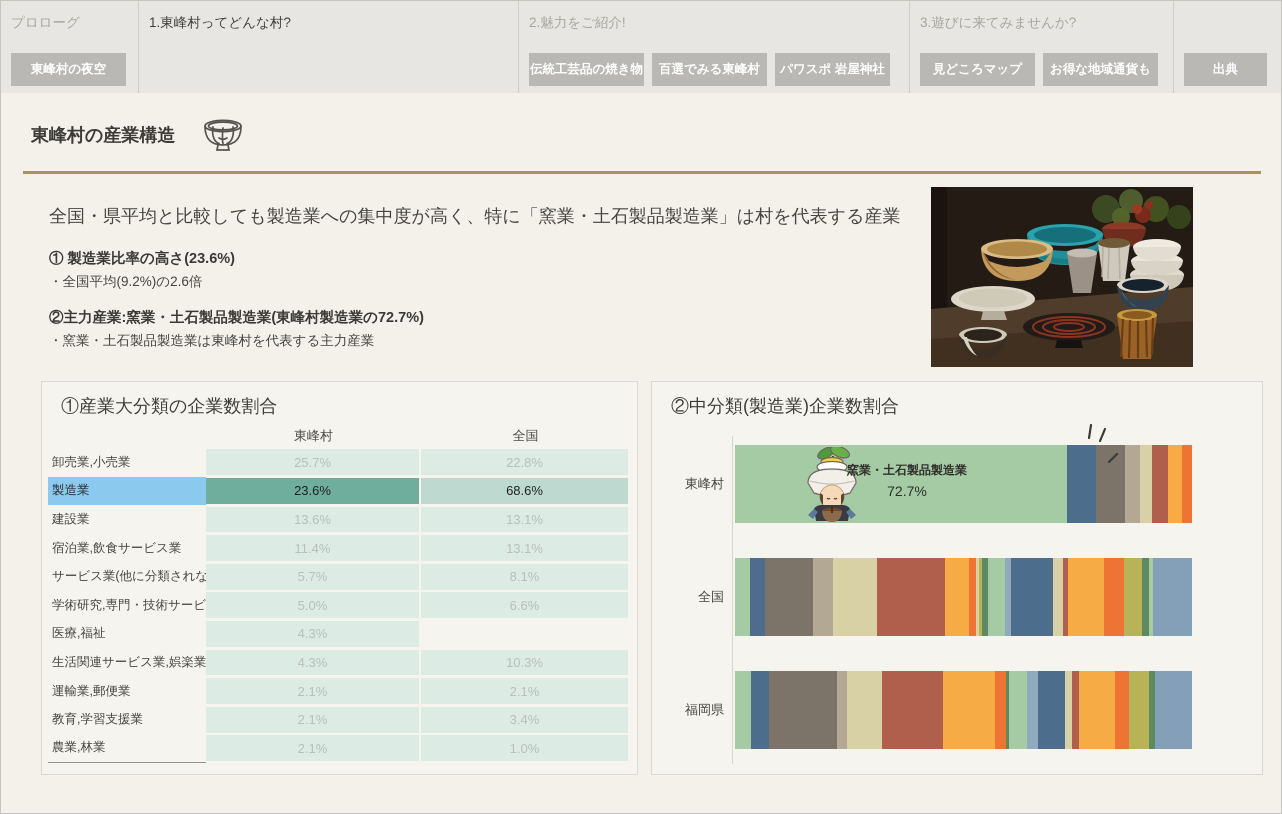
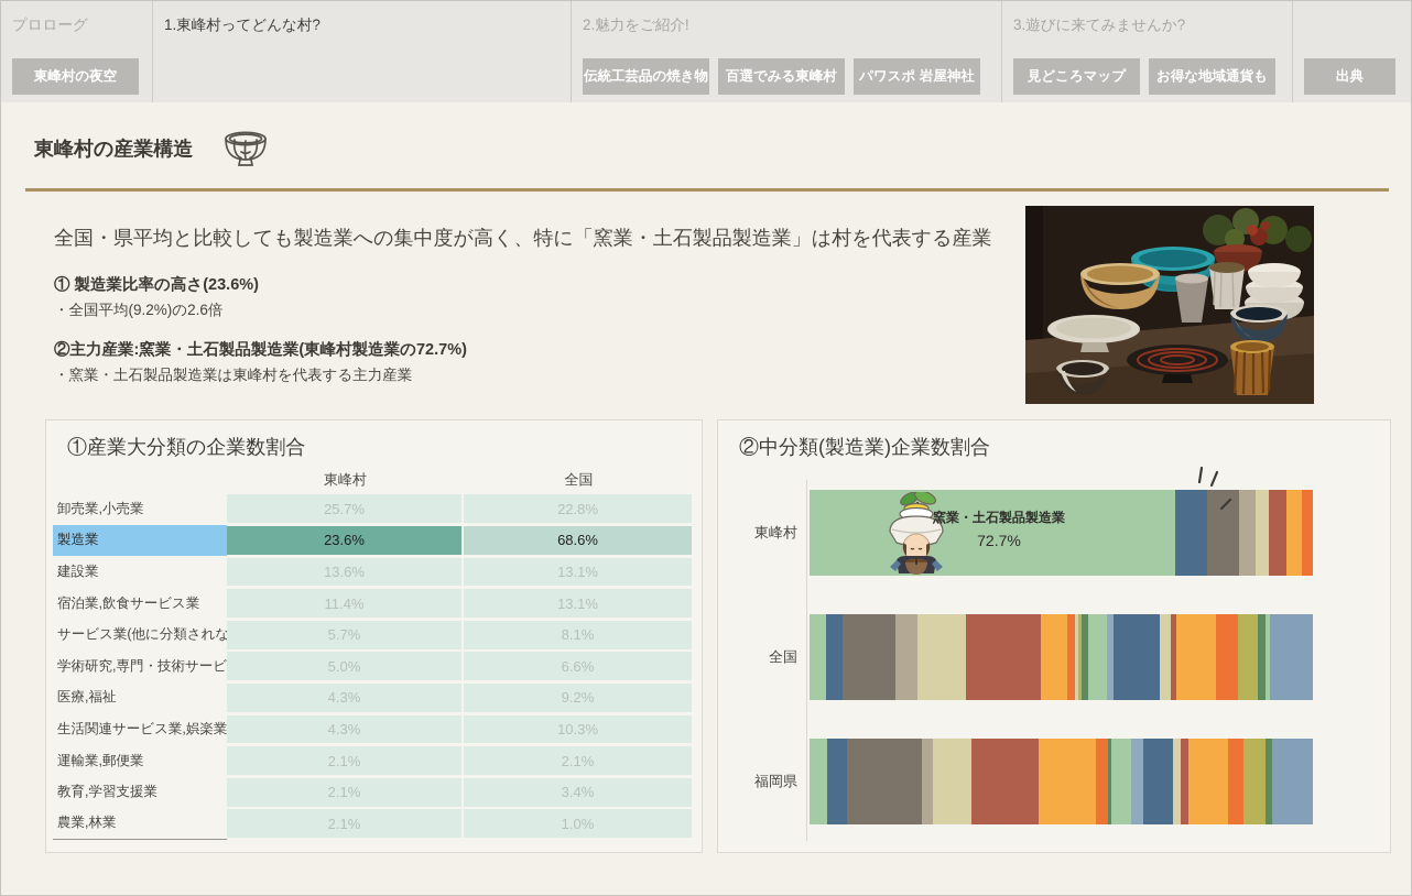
  プロローグ
  東峰村の夜空
  1.東峰村ってどんな村?
  2.魅力をご紹介!
  伝統工芸品の焼き物
  百選でみる東峰村
  パワスポ 岩屋神社
  3.遊びに来てみませんか?
  見どころマップ
  お得な地域通貨も
  出典
  東峰村の産業構造
  全国・県平均と比較しても製造業への集中度が高く、特に「窯業・土石製品製造業」は村を代表する産業
  ① 製造業比率の高さ(23.6%)
  ・全国平均(9.2%)の2.6倍
  ②主力産業:窯業・土石製品製造業(東峰村製造業の72.7%)
  ・窯業・土石製品製造業は東峰村を代表する主力産業
  ①産業大分類の企業数割合
  東峰村
  全国
  卸売業,小売業
  25.7%
  22.8%
  製造業
  23.6%
  68.6%
  建設業
  13.6%
  13.1%
  宿泊業,飲食サービス業
  11.4%
  13.1%
  サービス業(他に分類されな
  5.7%
  8.1%
  学術研究,専門・技術サービ
  5.0%
  6.6%
  医療,福祉
  4.3%
+ 9.2%
  生活関連サービス業,娯楽業
  4.3%
  10.3%
  運輸業,郵便業
  2.1%
  2.1%
  教育,学習支援業
  2.1%
  3.4%
  農業,林業
  2.1%
  1.0%
  ②中分類(製造業)企業数割合
  東峰村
  窯業・土石製品製造業
  72.7%
  全国
  福岡県
